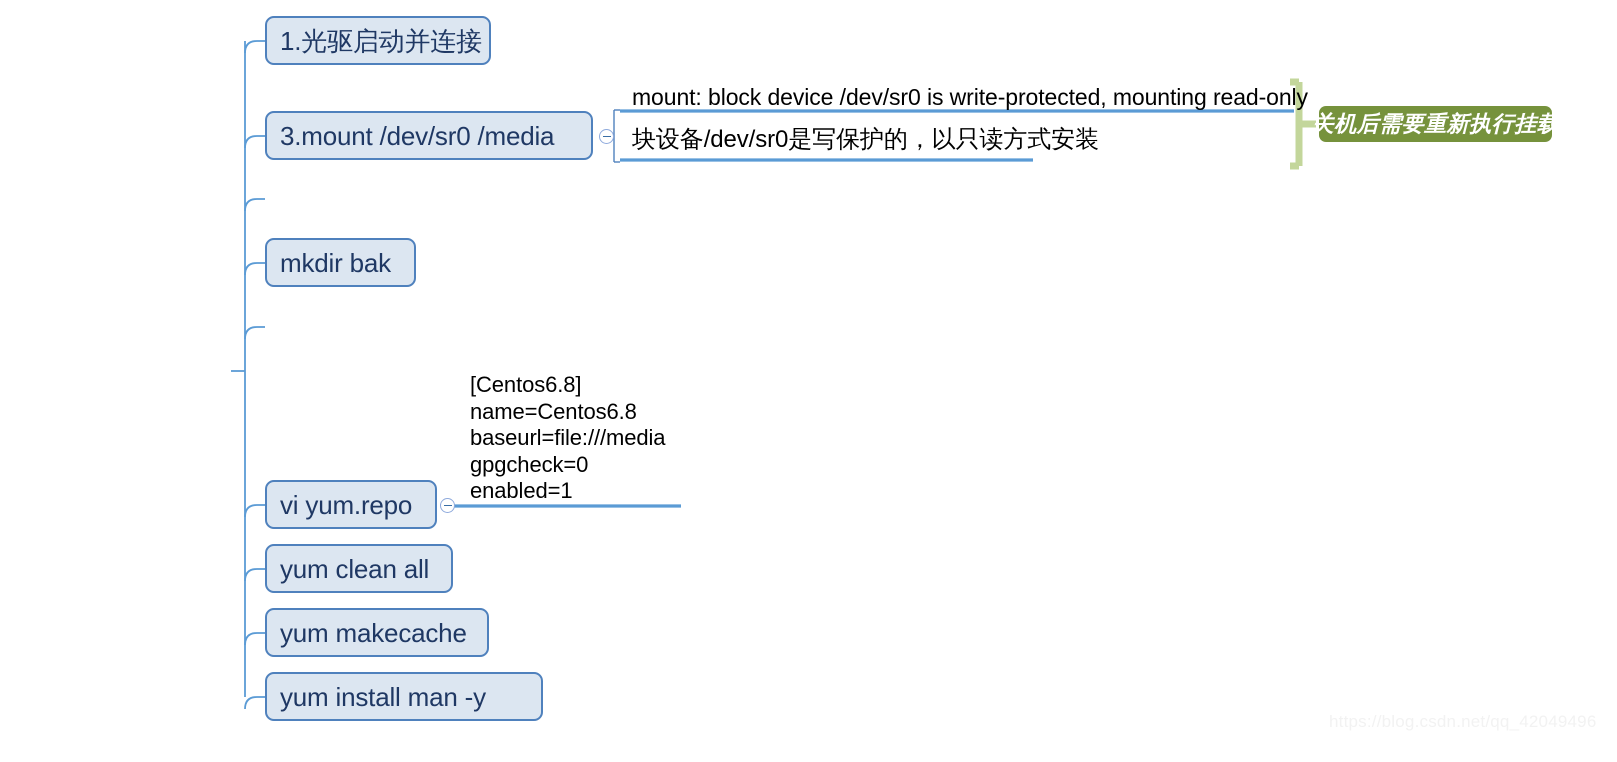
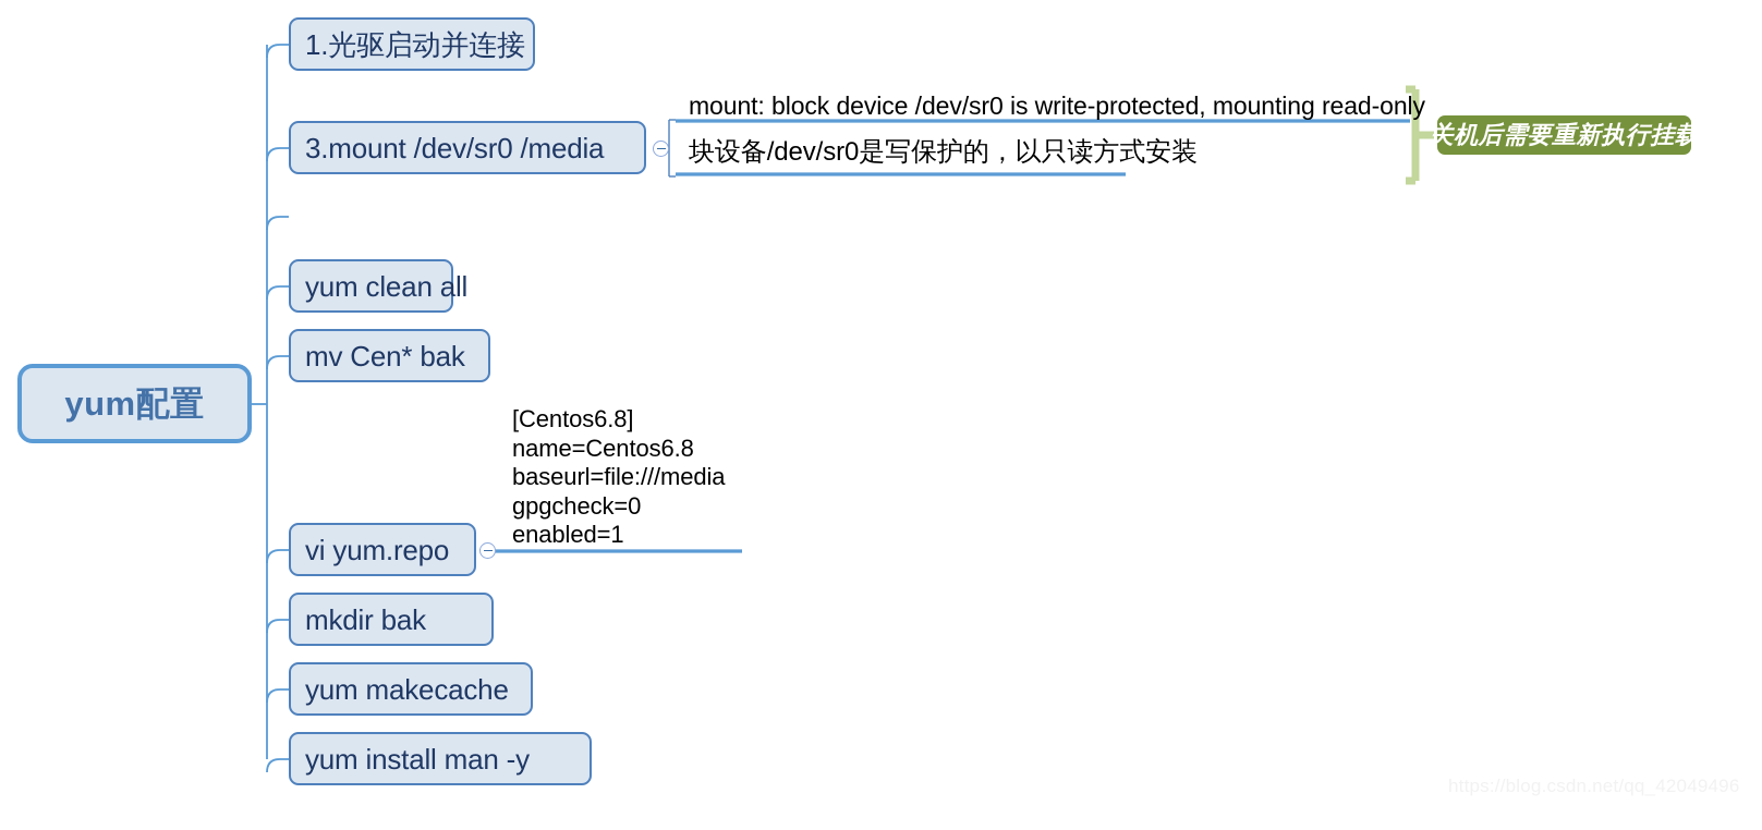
+ yum配置
  1.光驱启动并连接
  3.mount /dev/sr0 /media
- mkdir bak
+ yum clean all
+ mv Cen* bak
  vi yum.repo
- yum clean all
+ mkdir bak
  yum makecache
  yum install man -y
  mount: block device /dev/sr0 is write-protected, mounting read-only
  块设备/dev/sr0是写保护的，以只读方式安装
  关机后需要重新执行挂载
  [Centos6.8]
  name=Centos6.8
  baseurl=file:///media
  gpgcheck=0
  enabled=1
